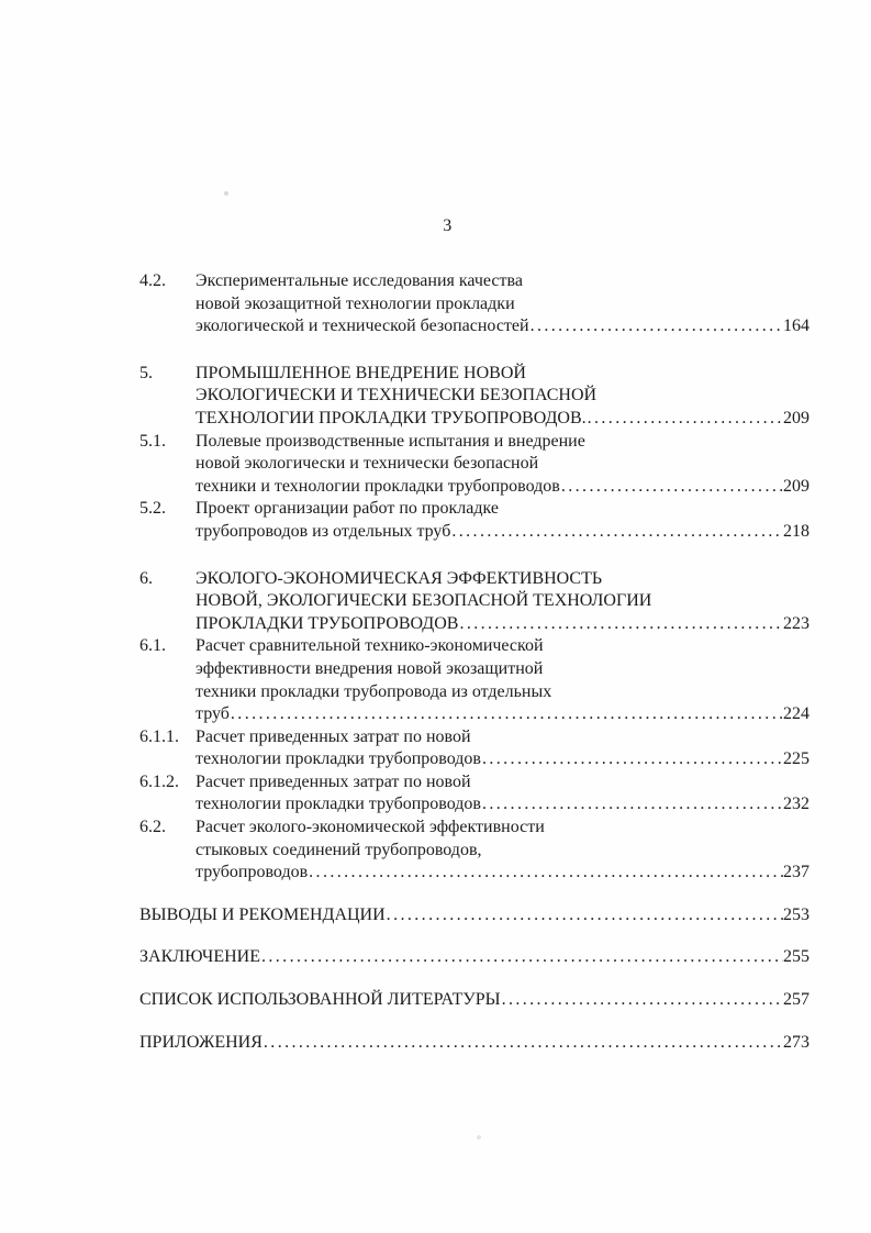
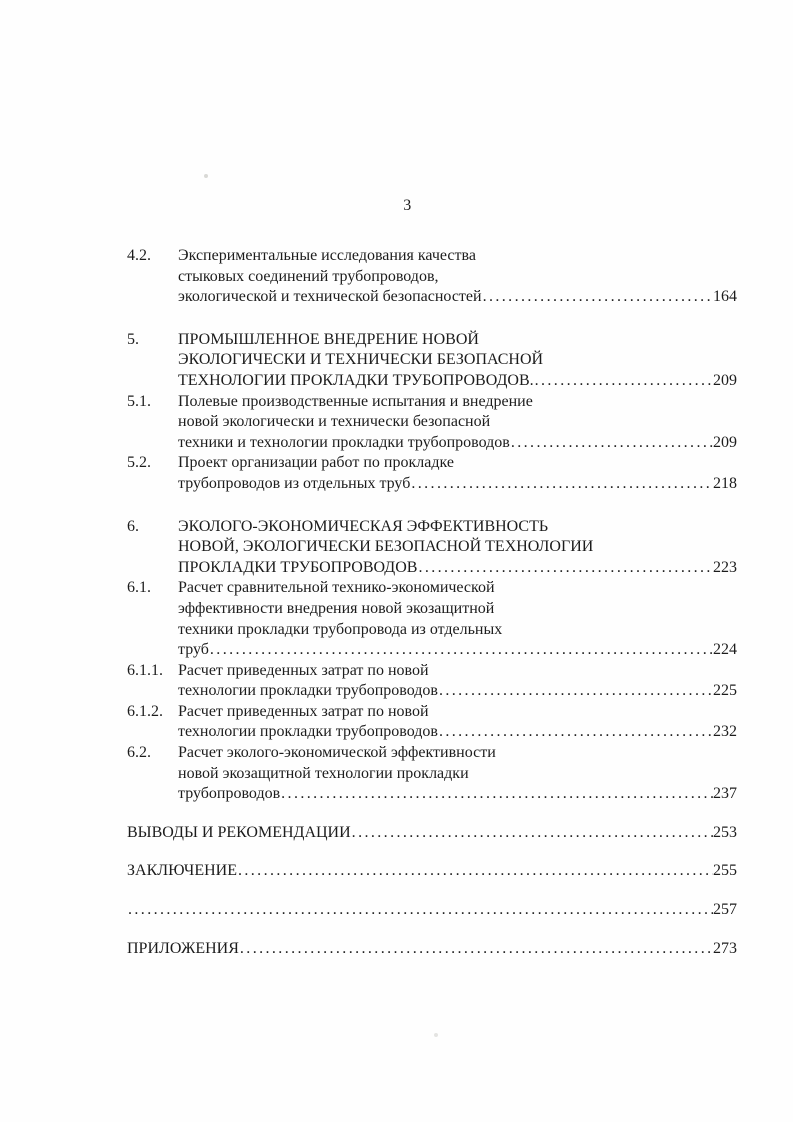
  3
  4.2.
  Экспериментальные исследования качества
- новой экозащитной технологии прокладки
+ стыковых соединений трубопроводов,
  экологической и технической безопасностей
  164
  5.
  ПРОМЫШЛЕННОЕ ВНЕДРЕНИЕ НОВОЙ
  ЭКОЛОГИЧЕСКИ И ТЕХНИЧЕСКИ БЕЗОПАСНОЙ
  ТЕХНОЛОГИИ ПРОКЛАДКИ ТРУБОПРОВОДОВ.
  209
  5.1.
  Полевые производственные испытания и внедрение
  новой экологически и технически безопасной
  техники и технологии прокладки трубопроводов
  209
  5.2.
  Проект организации работ по прокладке
  трубопроводов из отдельных труб
  218
  6.
  ЭКОЛОГО-ЭКОНОМИЧЕСКАЯ ЭФФЕКТИВНОСТЬ
  НОВОЙ, ЭКОЛОГИЧЕСКИ БЕЗОПАСНОЙ ТЕХНОЛОГИИ
  ПРОКЛАДКИ ТРУБОПРОВОДОВ
  223
  6.1.
  Расчет сравнительной технико-экономической
  эффективности внедрения новой экозащитной
  техники прокладки трубопровода из отдельных
  труб
  224
  6.1.1.
  Расчет приведенных затрат по новой
  технологии прокладки трубопроводов
  225
  6.1.2.
  Расчет приведенных затрат по новой
  технологии прокладки трубопроводов
  232
  6.2.
  Расчет эколого-экономической эффективности
- стыковых соединений трубопроводов,
+ новой экозащитной технологии прокладки
  трубопроводов
  237
  ВЫВОДЫ И РЕКОМЕНДАЦИИ
  253
  ЗАКЛЮЧЕНИЕ
  255
- СПИСОК ИСПОЛЬЗОВАННОЙ ЛИТЕРАТУРЫ
  257
  ПРИЛОЖЕНИЯ
  273
